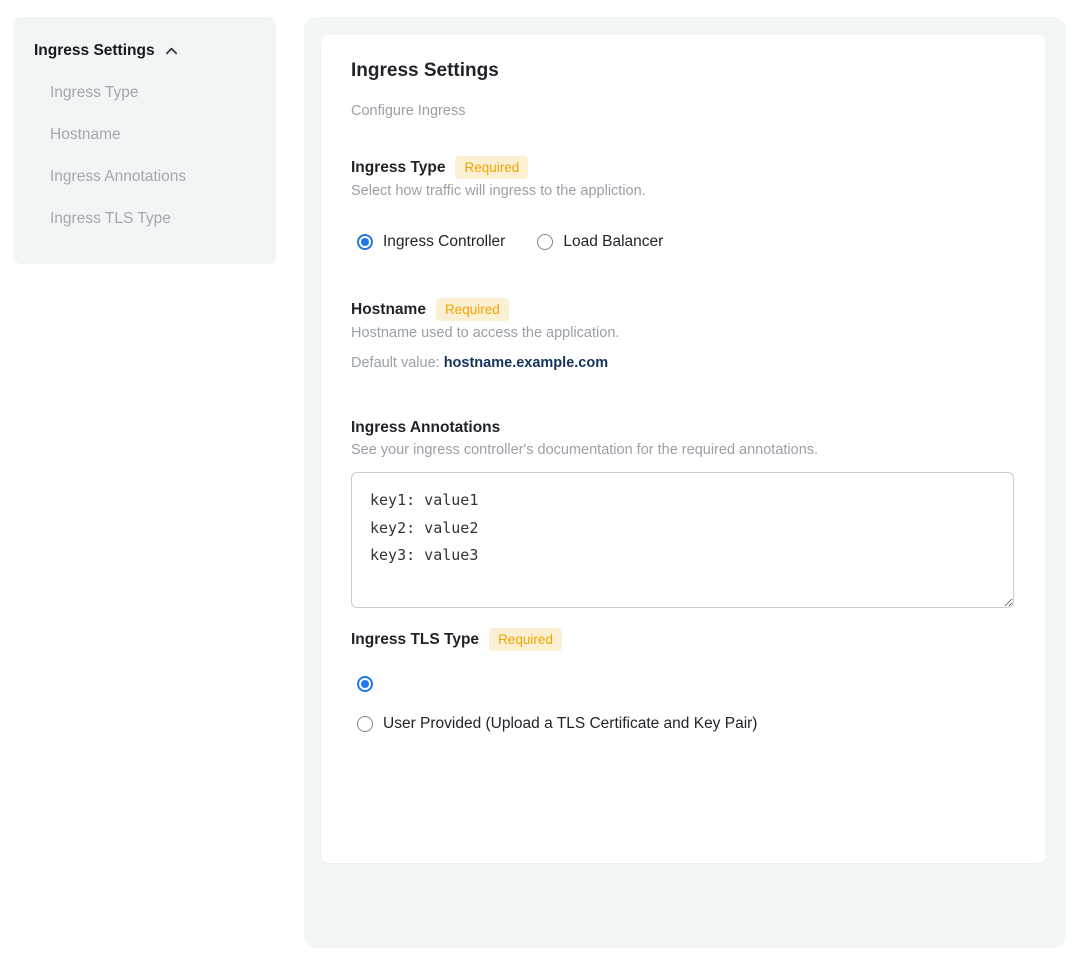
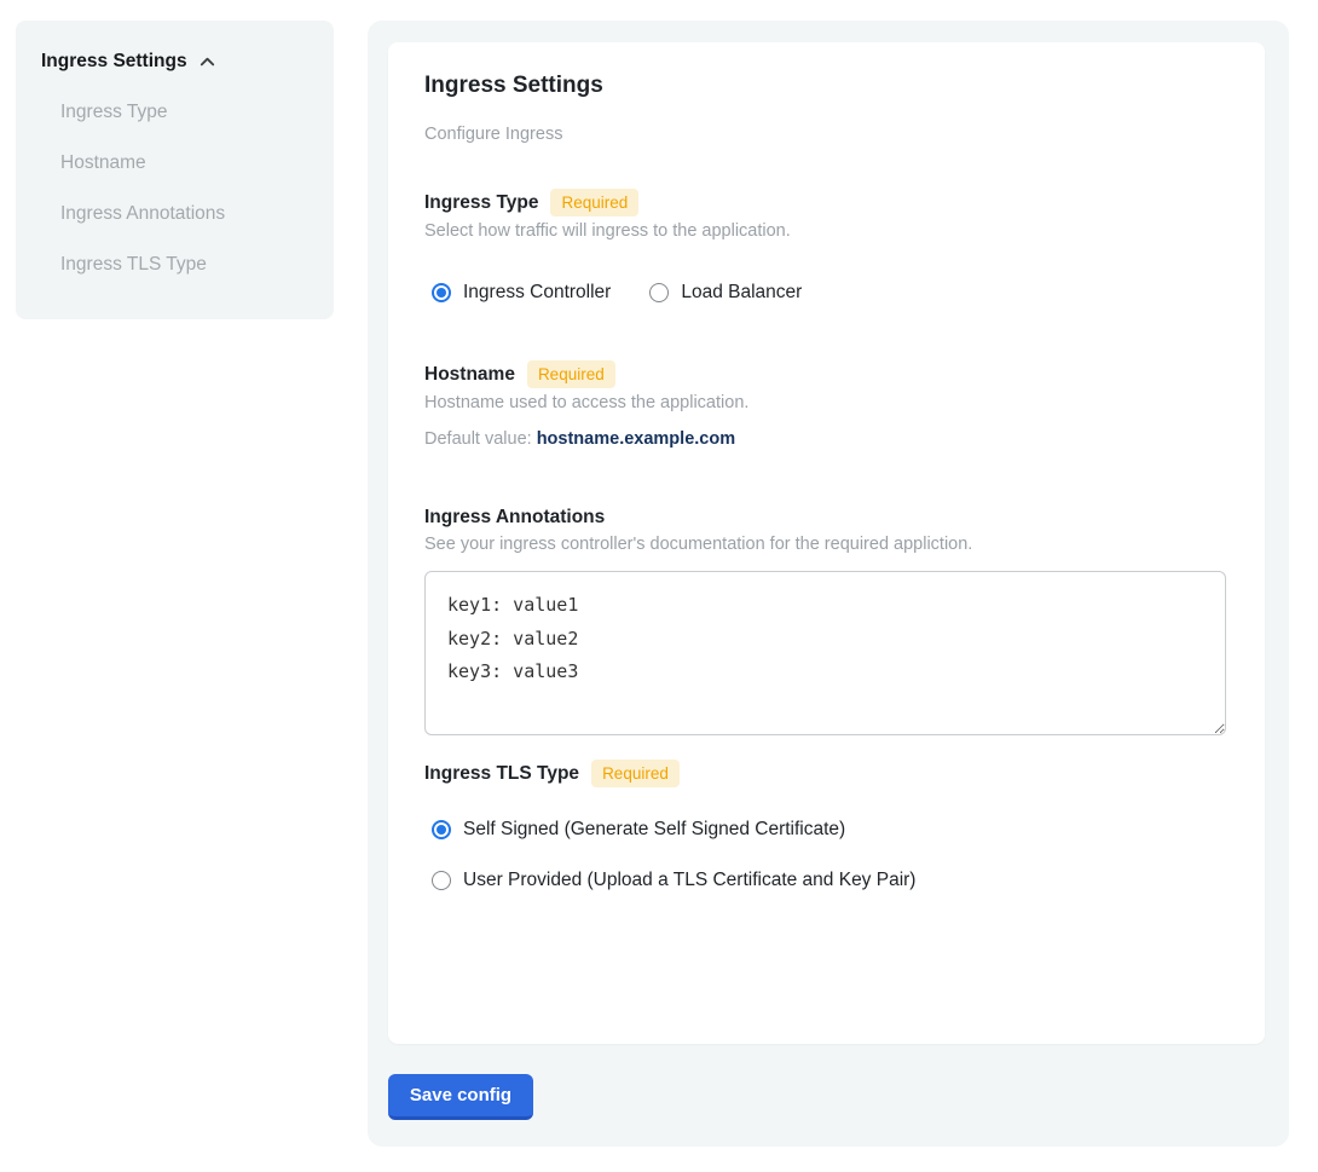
  Ingress Settings
  Ingress Type
  Hostname
  Ingress Annotations
  Ingress TLS Type
  Ingress Settings
  Configure Ingress
  Ingress Type
  Required
- Select how traffic will ingress to the appliction.
+ Select how traffic will ingress to the application.
  Ingress Controller
  Load Balancer
  Hostname
  Required
  Hostname used to access the application.
  Default value: hostname.example.com
  Ingress Annotations
- See your ingress controller's documentation for the required annotations.
+ See your ingress controller's documentation for the required appliction.
  key1: value1
  key2: value2
  key3: value3
  Ingress TLS Type
  Required
+ Self Signed (Generate Self Signed Certificate)
  User Provided (Upload a TLS Certificate and Key Pair)
+ Save config
